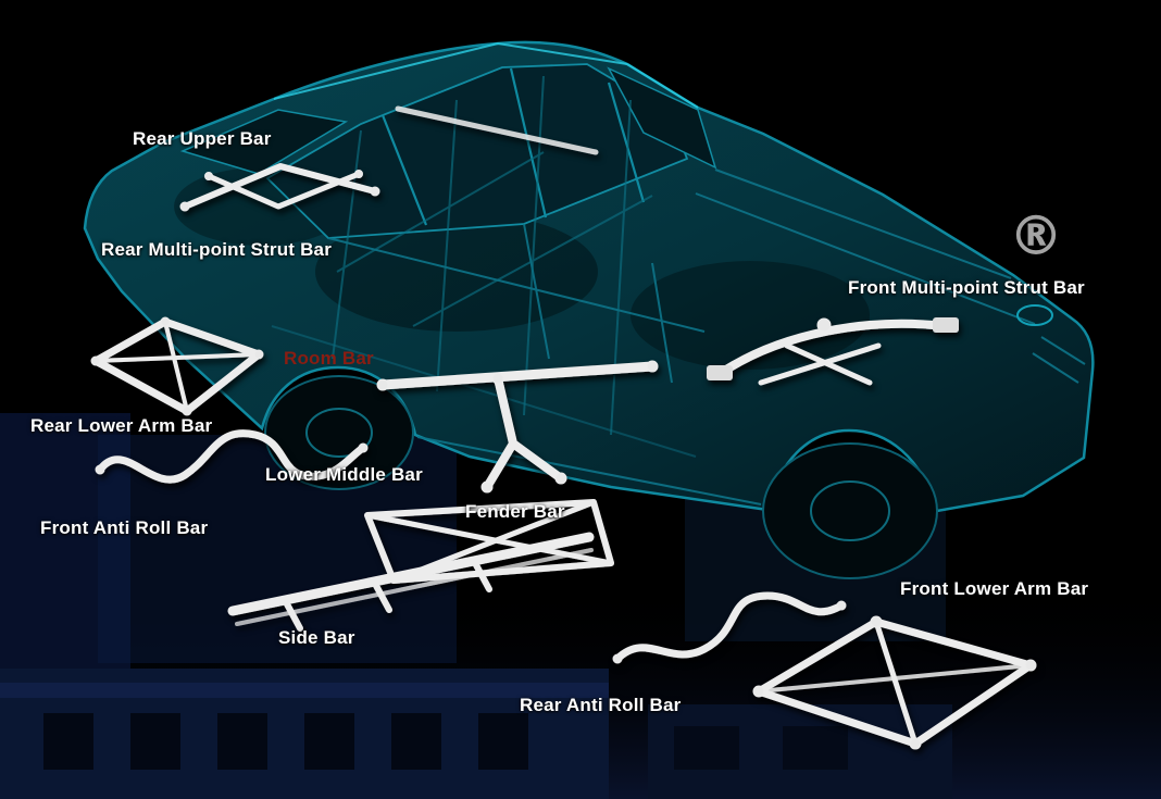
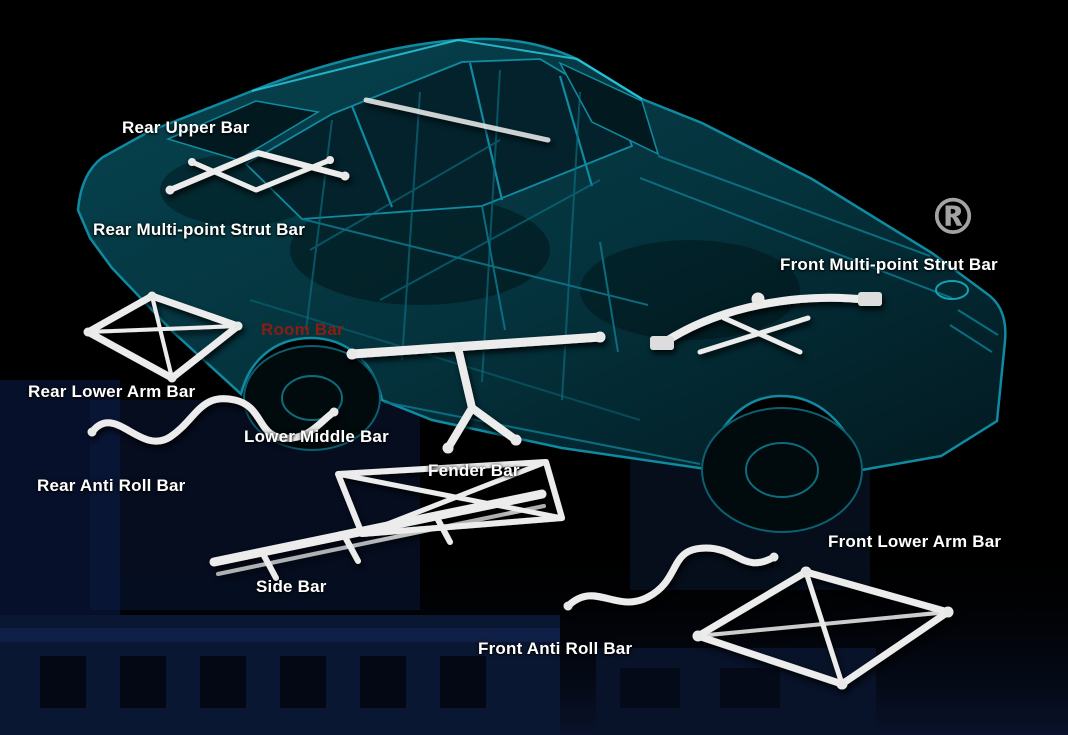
  Rear Upper Bar
  Rear Multi-point Strut Bar
  Front Multi-point Strut Bar
  Room Bar
  Rear Lower Arm Bar
  Lower Middle Bar
- Front Anti Roll Bar
+ Rear Anti Roll Bar
  Fender Bar
  Side Bar
- Rear Anti Roll Bar
+ Front Anti Roll Bar
  Front Lower Arm Bar
  ®
